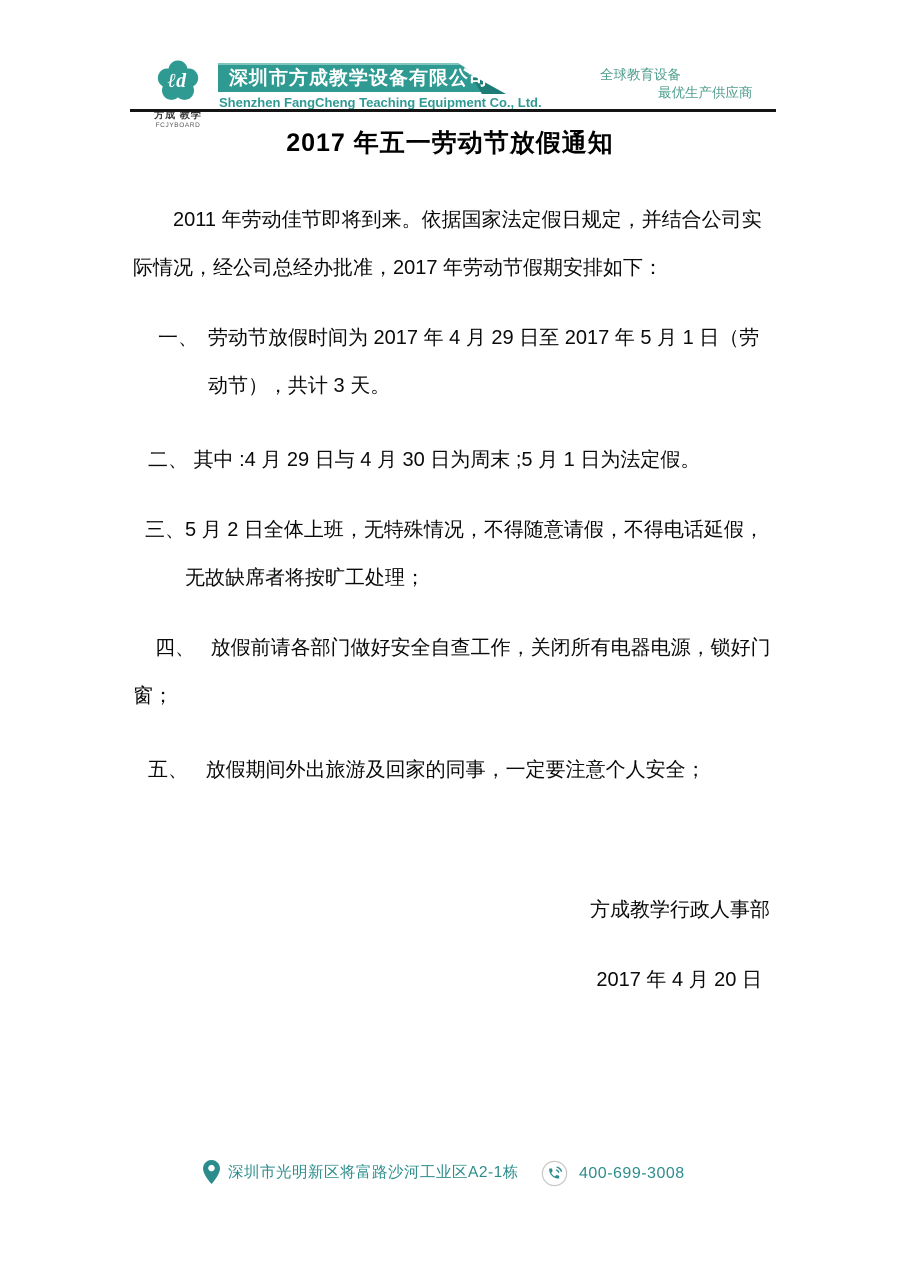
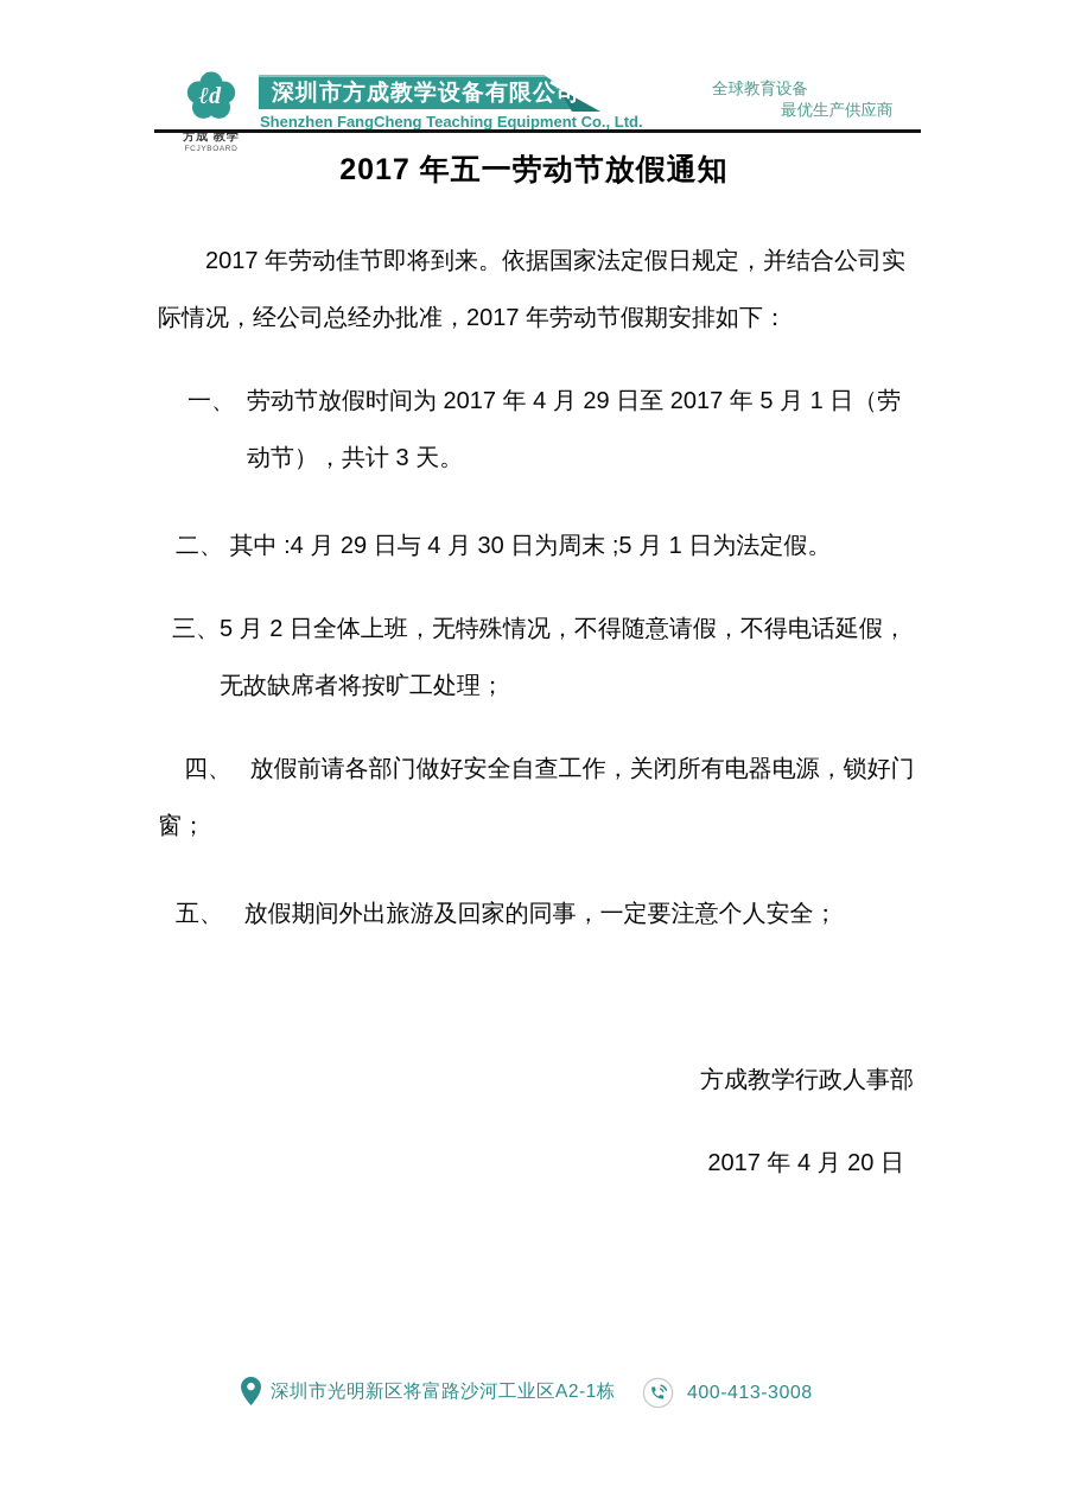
  ℓd
  方成 教学
  深圳市方成教学设备有限公司
  Shenzhen FangCheng Teaching Equipment Co., Ltd.
  全球教育设备
  最优生产供应商
  2017 年五一劳动节放假通知
- 2011 年劳动佳节即将到来。依据国家法定假日规定，并结合公司实际情况，经公司总经办批准，2017 年劳动节假期安排如下：
+ 2017 年劳动佳节即将到来。依据国家法定假日规定，并结合公司实际情况，经公司总经办批准，2017 年劳动节假期安排如下：
  一、
  劳动节放假时间为 2017 年 4 月 29 日至 2017 年 5 月 1 日（劳动节），共计 3 天。
  二、 其中 :4 月 29 日与 4 月 30 日为周末 ;5 月 1 日为法定假。
  三、
  5 月 2 日全体上班，无特殊情况，不得随意请假，不得电话延假，无故缺席者将按旷工处理；
  四、 放假前请各部门做好安全自查工作，关闭所有电器电源，锁好门窗；
  五、 放假期间外出旅游及回家的同事，一定要注意个人安全；
  方成教学行政人事部
  2017 年 4 月 20 日
  深圳市光明新区将富路沙河工业区A2-1栋
- 400-699-3008
+ 400-413-3008
